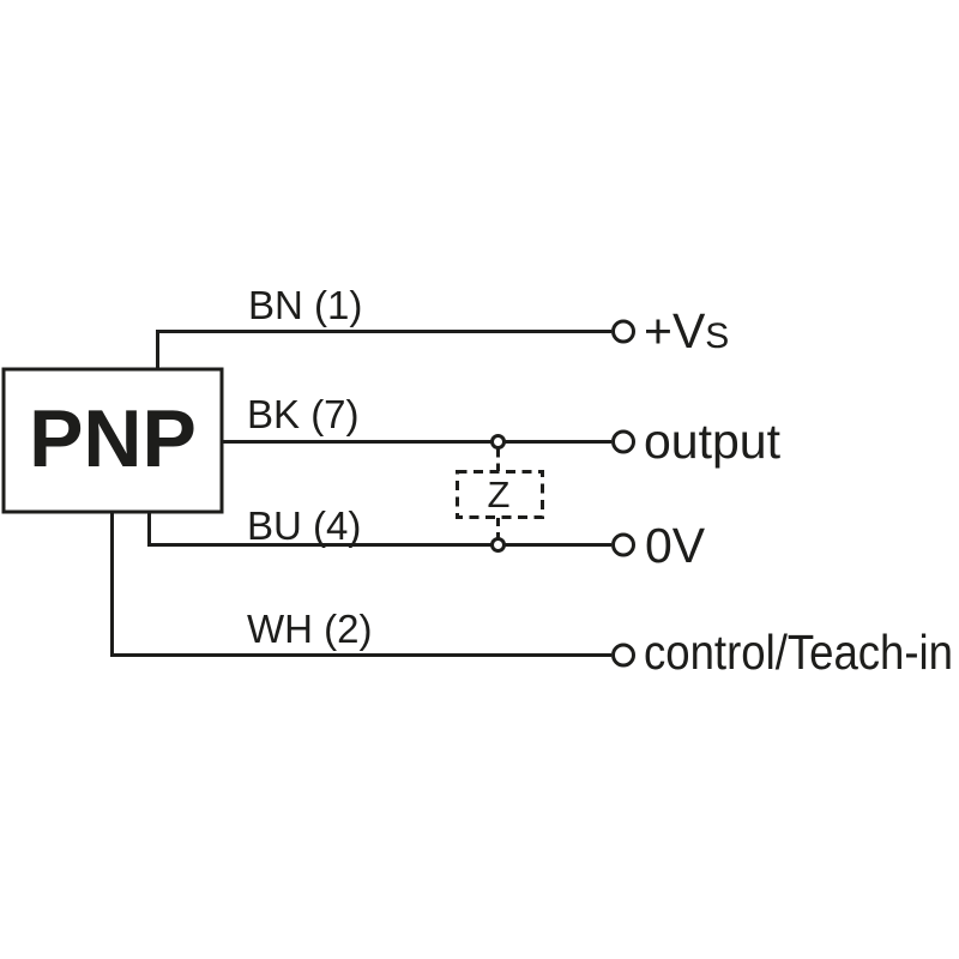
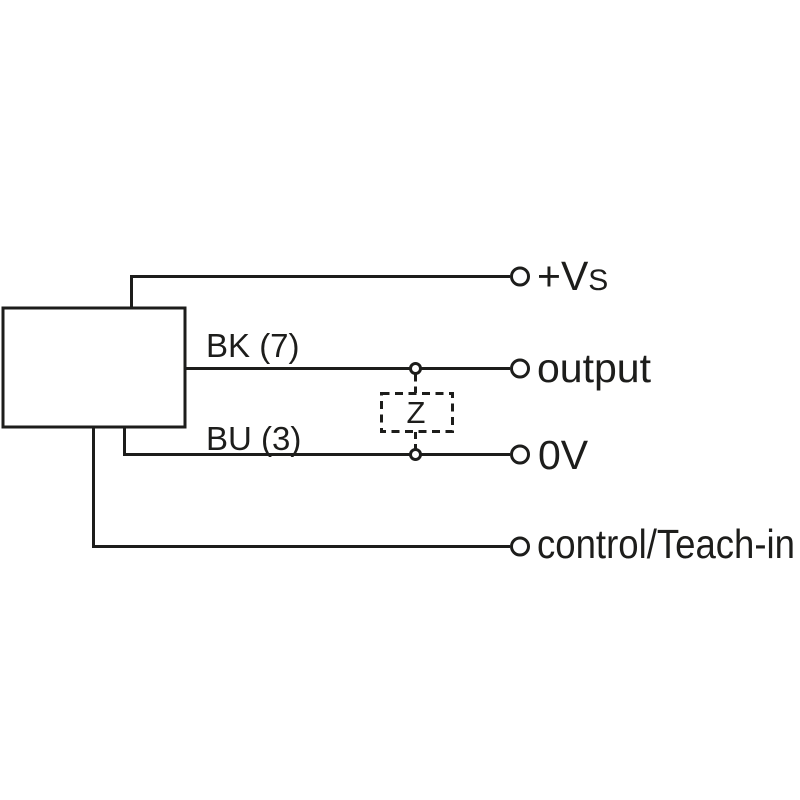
- PNP
- BN (1)
  +VS
  BK (7)
  output
  Z
- BU (4)
+ BU (3)
  0V
- WH (2)
  control/Teach-in
